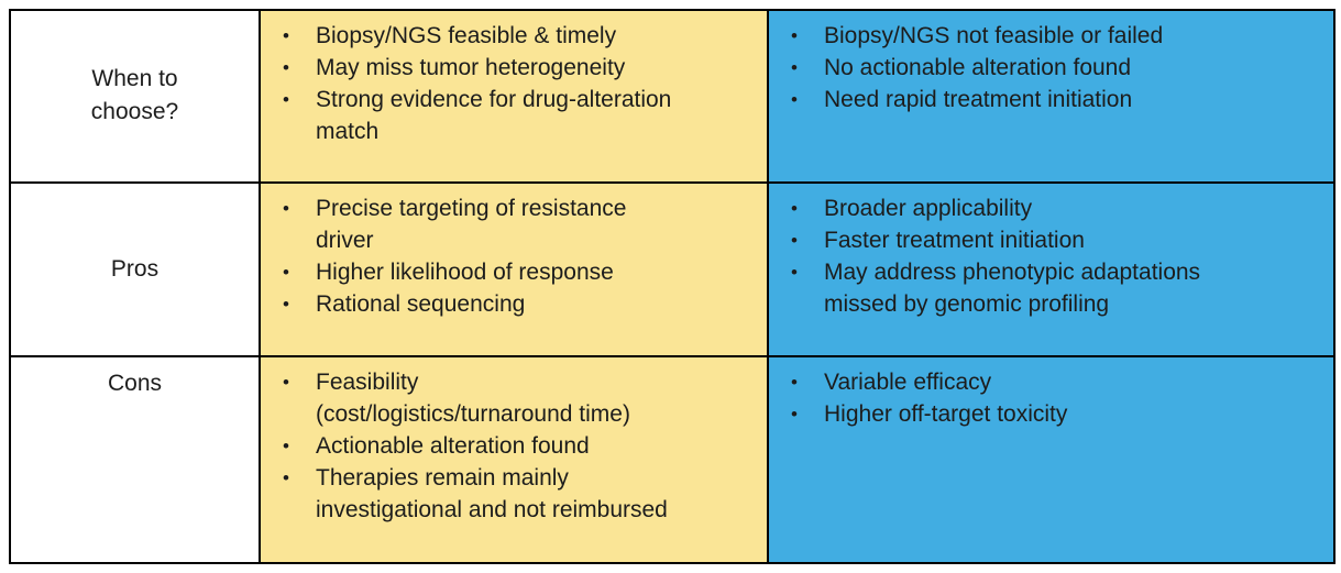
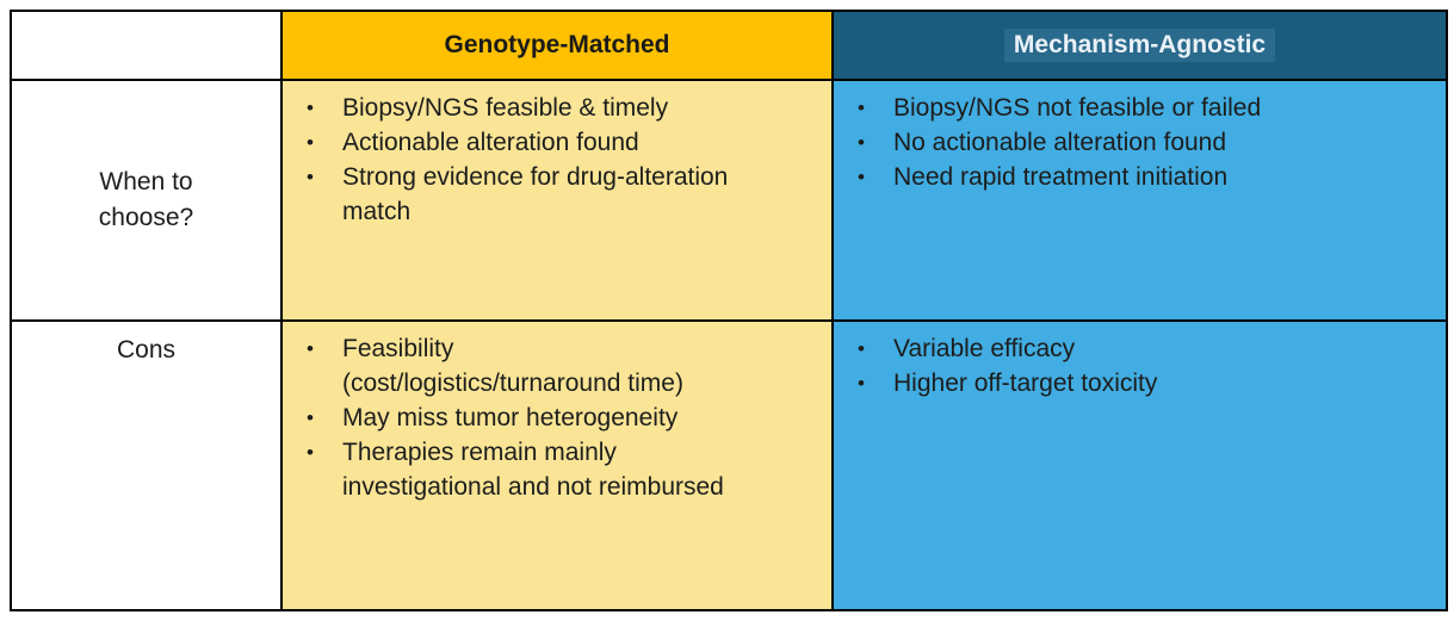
+ 	Genotype-Matched	Mechanism-Agnostic
- When to choose?	• Biopsy/NGS feasible & timely • May miss tumor heterogeneity • Strong evidence for drug-alteration match	• Biopsy/NGS not feasible or failed • No actionable alteration found • Need rapid treatment initiation
+ When to choose?	• Biopsy/NGS feasible & timely • Actionable alteration found • Strong evidence for drug-alteration match	• Biopsy/NGS not feasible or failed • No actionable alteration found • Need rapid treatment initiation
- Pros	• Precise targeting of resistance driver • Higher likelihood of response • Rational sequencing	• Broader applicability • Faster treatment initiation • May address phenotypic adaptations missed by genomic profiling
- Cons	• Feasibility (cost/logistics/turnaround time) • Actionable alteration found • Therapies remain mainly investigational and not reimbursed	• Variable efficacy • Higher off-target toxicity
+ Cons	• Feasibility (cost/logistics/turnaround time) • May miss tumor heterogeneity • Therapies remain mainly investigational and not reimbursed	• Variable efficacy • Higher off-target toxicity
